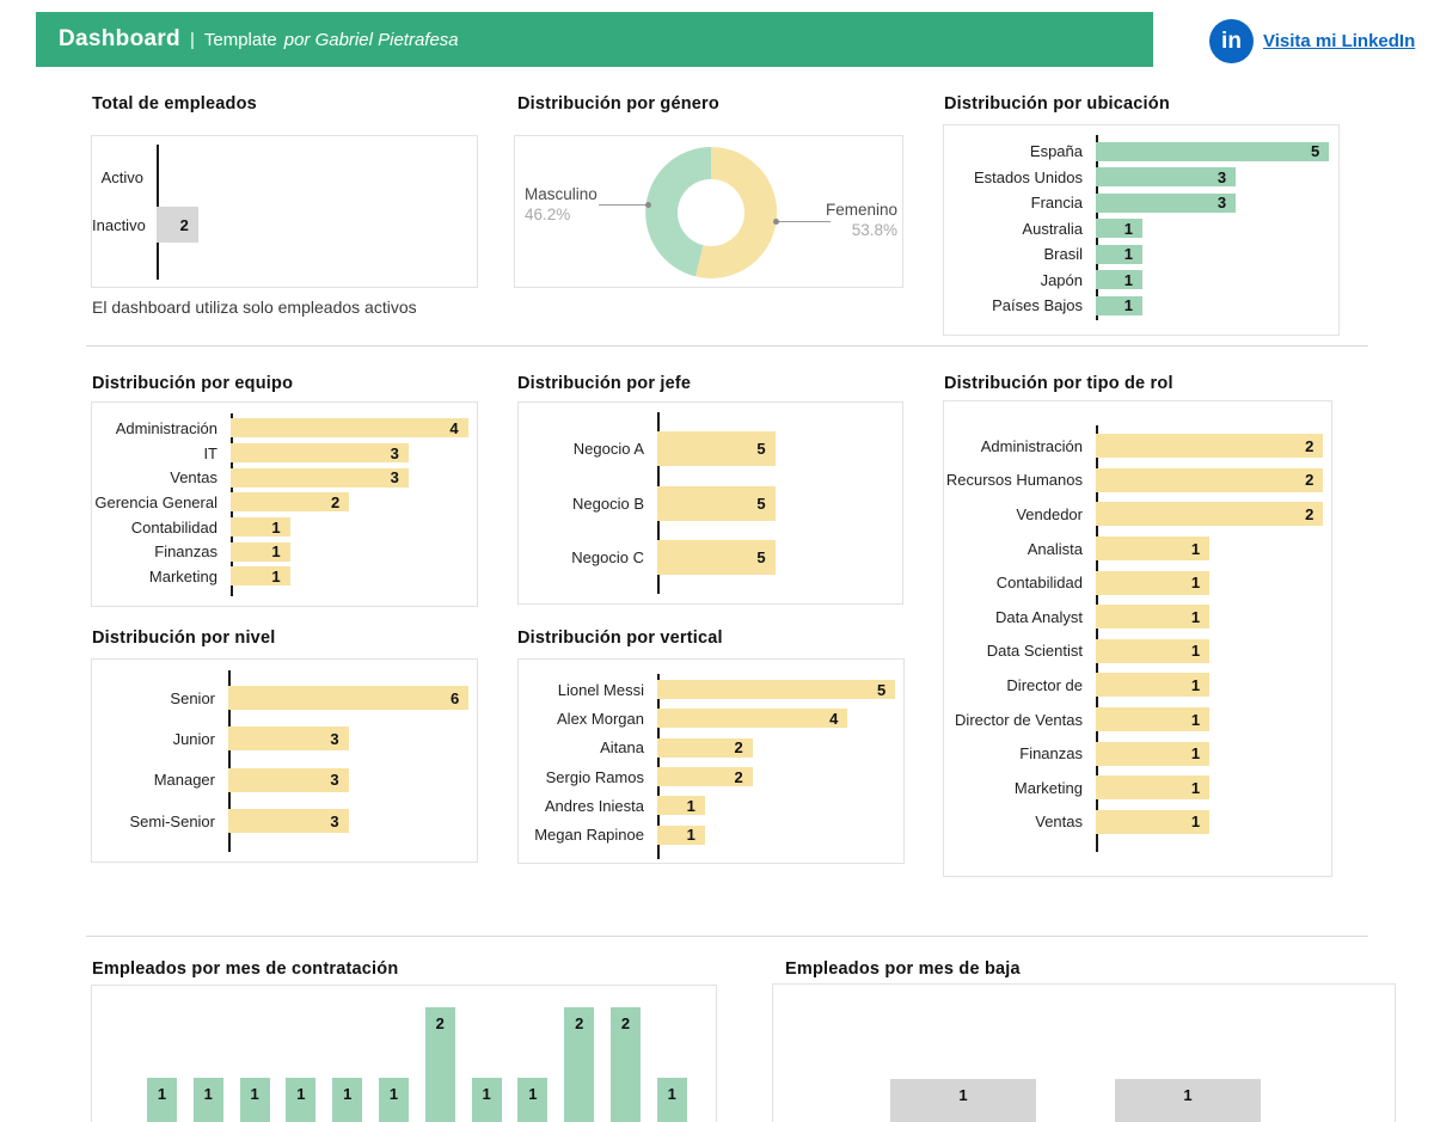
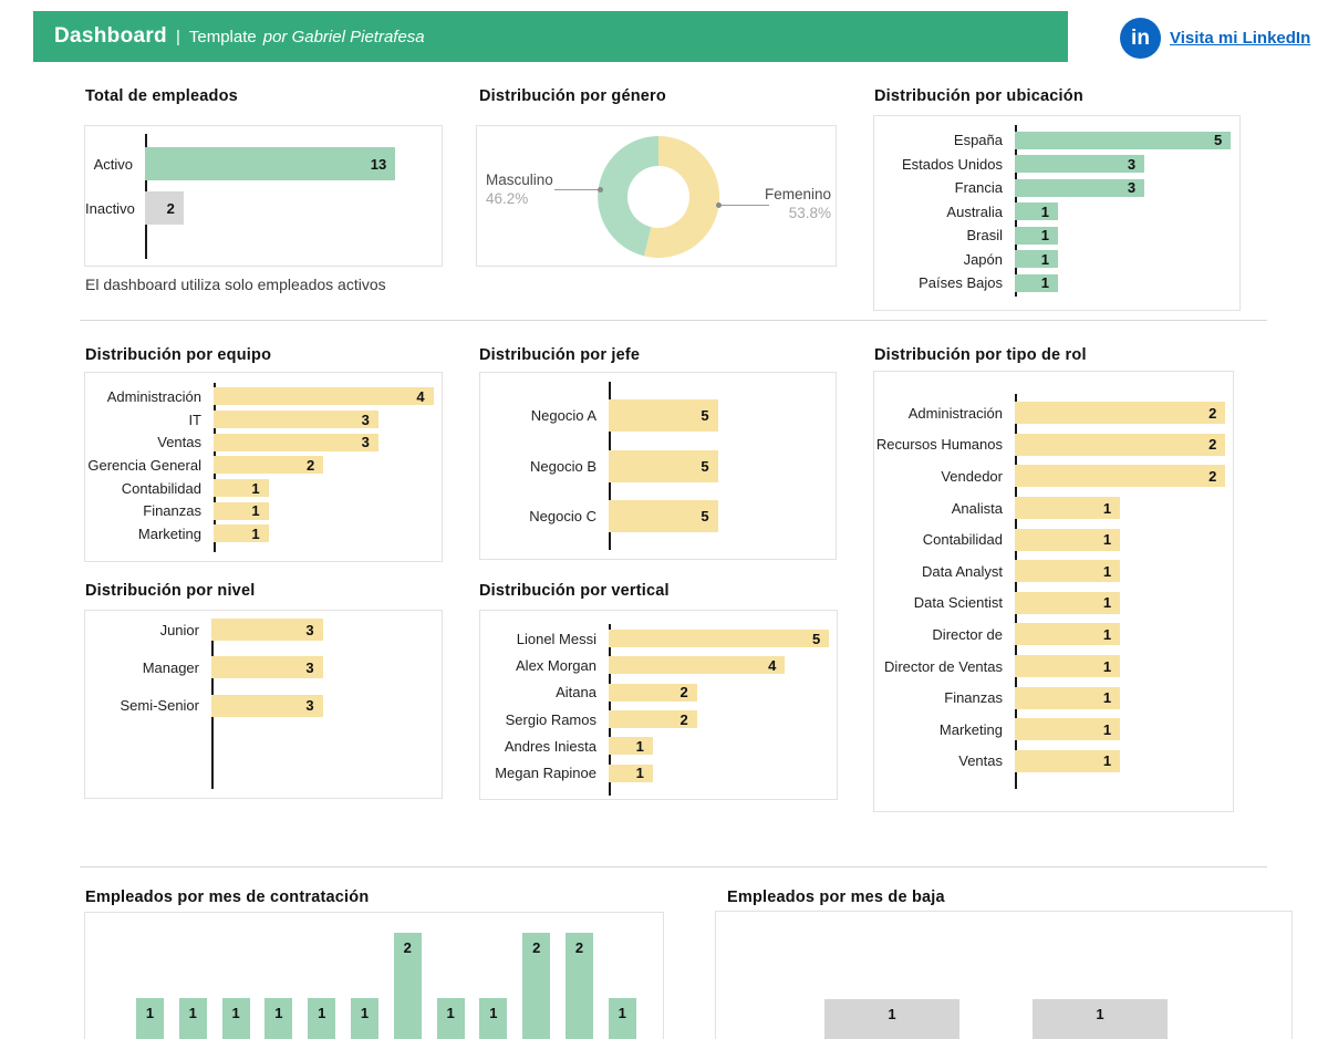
  Dashboard
  |
  Template
  por Gabriel Pietrafesa
  in
  Visita mi LinkedIn
  Total de empleados
  Activo
+ 13
  Inactivo
  2
  El dashboard utiliza solo empleados activos
  Distribución por género
  Masculino
  46.2%
  Femenino
  53.8%
  Distribución por ubicación
  España
  5
  Estados Unidos
  3
  Francia
  3
  Australia
  1
  Brasil
  1
  Japón
  1
  Países Bajos
  1
  Distribución por equipo
  Administración
  4
  IT
  3
  Ventas
  3
  Gerencia General
  2
  Contabilidad
  1
  Finanzas
  1
  Marketing
  1
  Distribución por jefe
  Negocio A
  5
  Negocio B
  5
  Negocio C
  5
  Distribución por tipo de rol
  Administración
  2
  Recursos Humanos
  2
  Vendedor
  2
  Analista
  1
  Contabilidad
  1
  Data Analyst
  1
  Data Scientist
  1
  Director de
  1
  Director de Ventas
  1
  Finanzas
  1
  Marketing
  1
  Ventas
  1
  Distribución por nivel
- Senior
- 6
  Junior
  3
  Manager
  3
  Semi-Senior
  3
  Distribución por vertical
  Lionel Messi
  5
  Alex Morgan
  4
  Aitana
  2
  Sergio Ramos
  2
  Andres Iniesta
  1
  Megan Rapinoe
  1
  Empleados por mes de contratación
  1
  1
  1
  1
  1
  1
  2
  1
  1
  2
  2
  1
  Empleados por mes de baja
  1
  1
